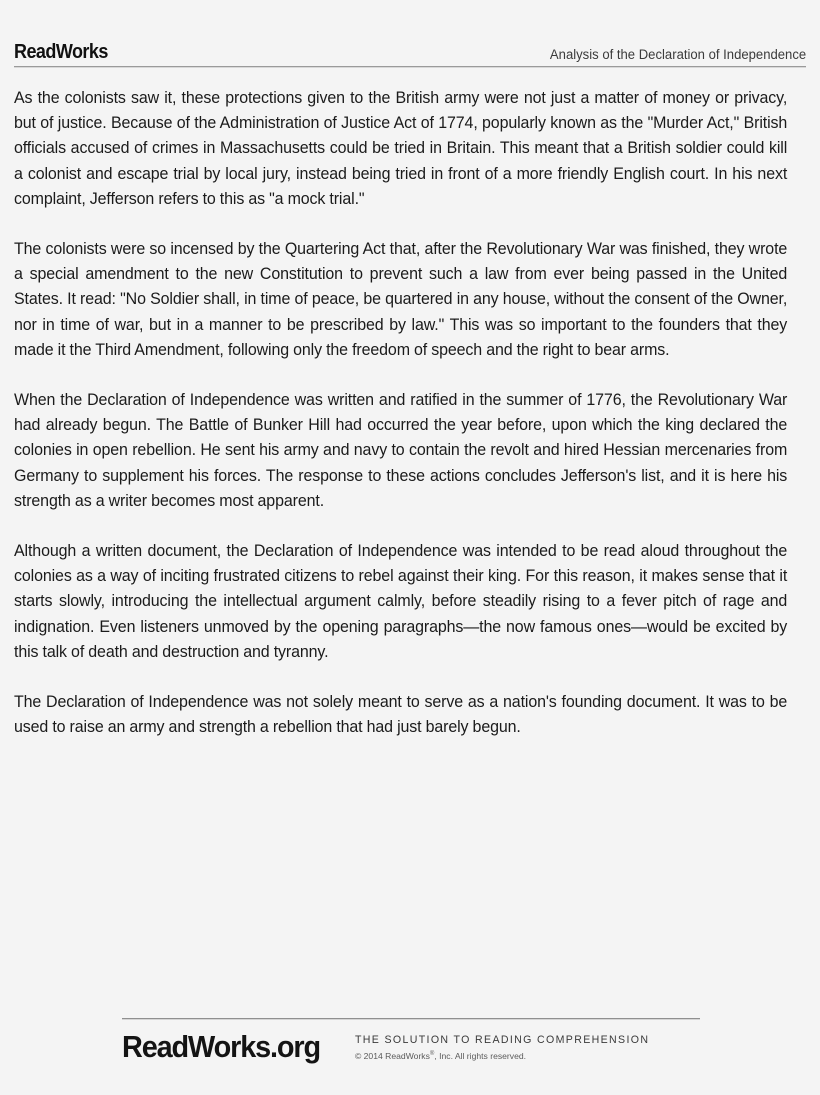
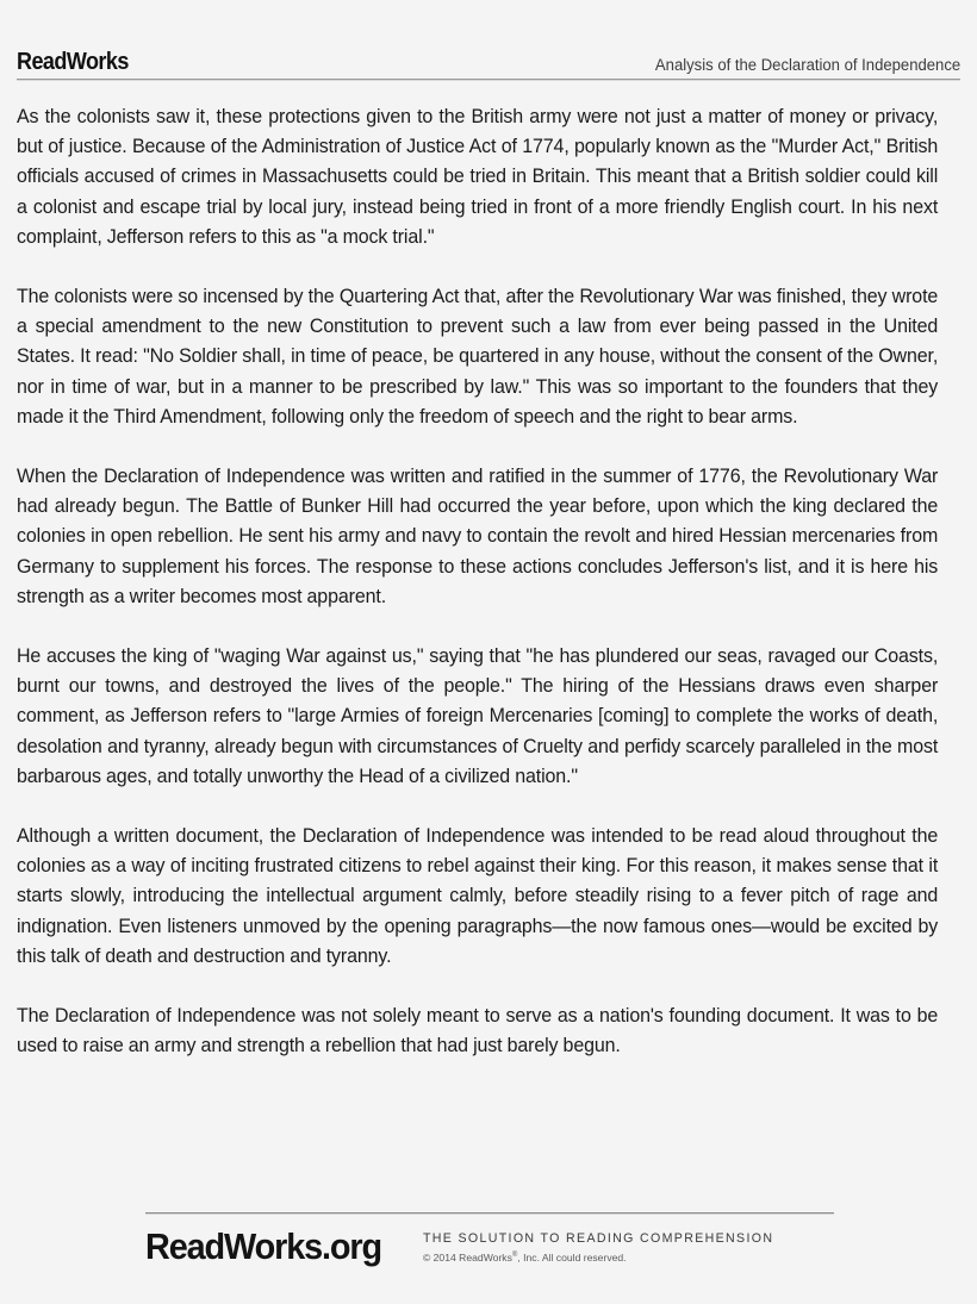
  ReadWorks
  Analysis of the Declaration of Independence
  As the colonists saw it, these protections given to the British army were not just a matter of money or privacy, but of justice. Because of the Administration of Justice Act of 1774, popularly known as the "Murder Act," British officials accused of crimes in Massachusetts could be tried in Britain. This meant that a British soldier could kill a colonist and escape trial by local jury, instead being tried in front of a more friendly English court. In his next complaint, Jefferson refers to this as "a mock trial."
  The colonists were so incensed by the Quartering Act that, after the Revolutionary War was finished, they wrote a special amendment to the new Constitution to prevent such a law from ever being passed in the United States. It read: "No Soldier shall, in time of peace, be quartered in any house, without the consent of the Owner, nor in time of war, but in a manner to be prescribed by law." This was so important to the founders that they made it the Third Amendment, following only the freedom of speech and the right to bear arms.
  When the Declaration of Independence was written and ratified in the summer of 1776, the Revolutionary War had already begun. The Battle of Bunker Hill had occurred the year before, upon which the king declared the colonies in open rebellion. He sent his army and navy to contain the revolt and hired Hessian mercenaries from Germany to supplement his forces. The response to these actions concludes Jefferson's list, and it is here his strength as a writer becomes most apparent.
+ He accuses the king of "waging War against us," saying that "he has plundered our seas, ravaged our Coasts, burnt our towns, and destroyed the lives of the people." The hiring of the Hessians draws even sharper comment, as Jefferson refers to "large Armies of foreign Mercenaries [coming] to complete the works of death, desolation and tyranny, already begun with circumstances of Cruelty and perfidy scarcely paralleled in the most barbarous ages, and totally unworthy the Head of a civilized nation."
  Although a written document, the Declaration of Independence was intended to be read aloud throughout the colonies as a way of inciting frustrated citizens to rebel against their king. For this reason, it makes sense that it starts slowly, introducing the intellectual argument calmly, before steadily rising to a fever pitch of rage and indignation. Even listeners unmoved by the opening paragraphs—the now famous ones—would be excited by this talk of death and destruction and tyranny.
  The Declaration of Independence was not solely meant to serve as a nation's founding document. It was to be used to raise an army and strength a rebellion that had just barely begun.
  ReadWorks.org
  THE SOLUTION TO READING COMPREHENSION
- © 2014 ReadWorks , Inc. All rights reserved.
+ © 2014 ReadWorks , Inc. All could reserved.
